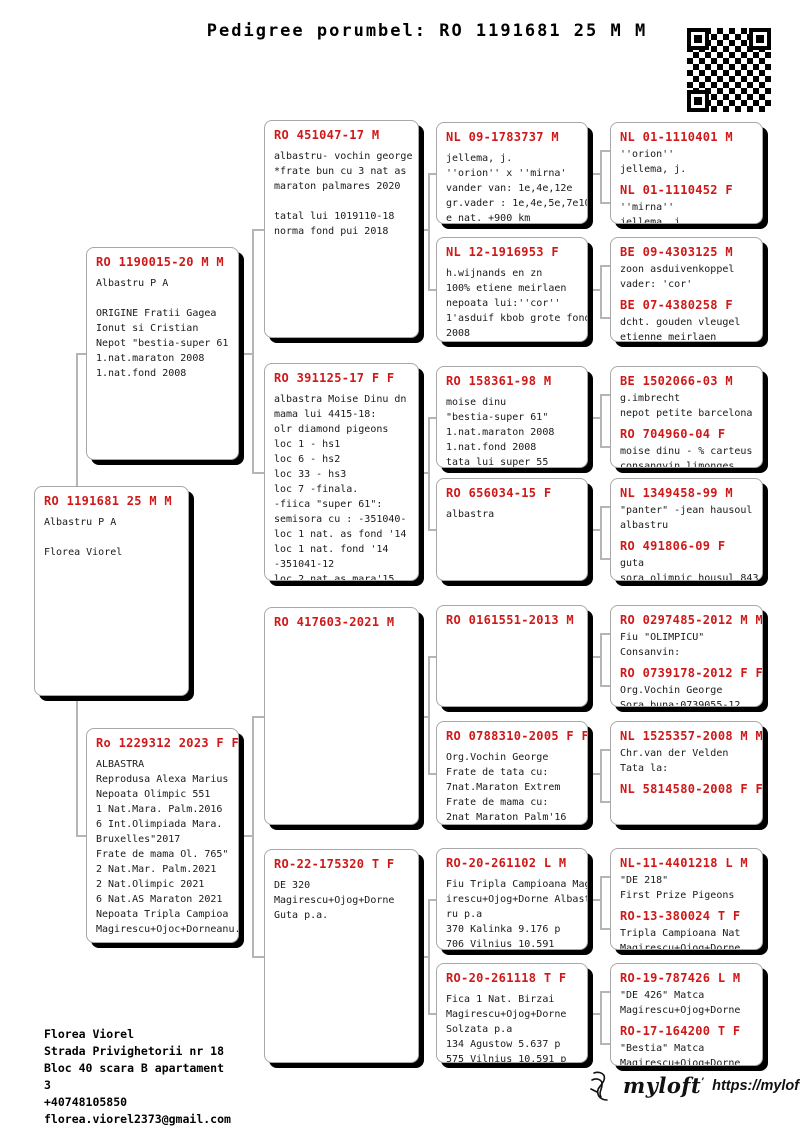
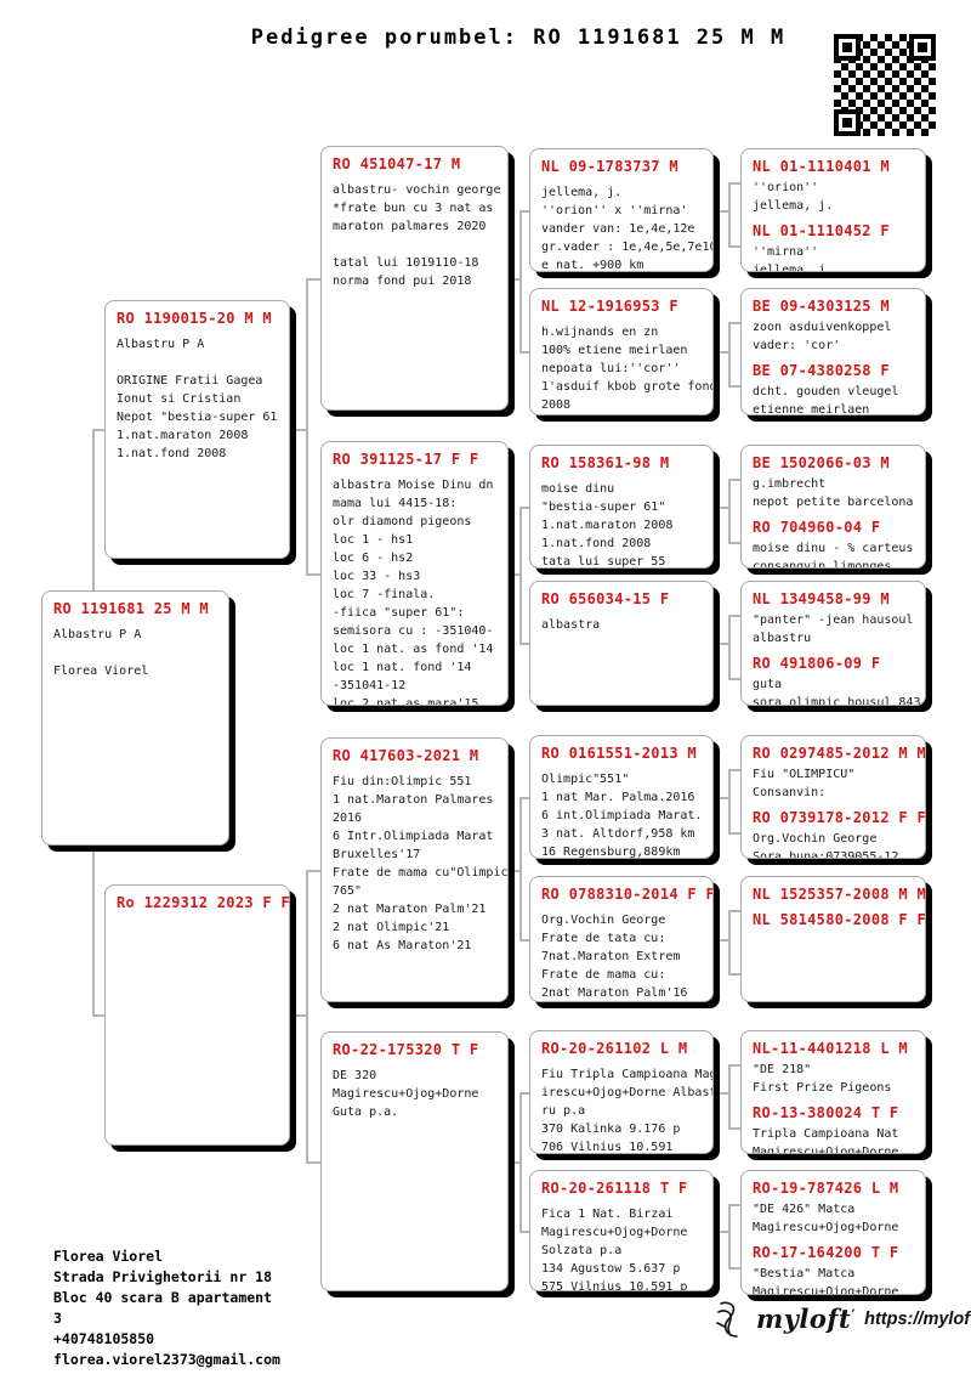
  Pedigree porumbel: RO 1191681 25 M M
  RO 1191681 25 M M
  Albastru P A
  Florea Viorel
  RO 1190015-20 M M
  Albastru P A
  ORIGINE Fratii Gagea
  Ionut si Cristian
  Nepot "bestia-super 61
  1.nat.maraton 2008
  1.nat.fond 2008
  Ro 1229312 2023 F F
- ALBASTRA
- Reprodusa Alexa Marius
- Nepoata Olimpic 551
- 1 Nat.Mara. Palm.2016
- 6 Int.Olimpiada Mara.
- Bruxelles"2017
- Frate de mama Ol. 765"
- 2 Nat.Mar. Palm.2021
- 2 Nat.Olimpic 2021
- 6 Nat.AS Maraton 2021
- Nepoata Tripla Campioa
- Magirescu+Ojoc+Dorneanu.
  RO 451047-17 M
  albastru- vochin george
  *frate bun cu 3 nat as
  maraton palmares 2020
  tatal lui 1019110-18
  norma fond pui 2018
  RO 391125-17 F F
  albastra Moise Dinu dn
  mama lui 4415-18:
  olr diamond pigeons
  loc 1 - hs1
  loc 6 - hs2
  loc 33 - hs3
  loc 7 -finala.
  -fiica "super 61":
  semisora cu : -351040-
  loc 1 nat. as fond '14
  loc 1 nat. fond '14
  -351041-12
  loc 2 nat as mara'15
  RO 417603-2021 M
+ Fiu din:Olimpic 551
+ 1 nat.Maraton Palmares
+ 2016
+ 6 Intr.Olimpiada Marat
+ Bruxelles'17
+ Frate de mama cu"Olimpic
+ 765"
+ 2 nat Maraton Palm'21
+ 2 nat Olimpic'21
+ 6 nat As Maraton'21
  RO-22-175320 T F
  DE 320
  Magirescu+Ojog+Dorne
  Guta p.a.
  NL 09-1783737 M
  jellema, j.
  ''orion'' x ''mirna'
  vander van: 1e,4e,12e
  gr.vader : 1e,4e,5e,7e1
  e nat. +900 km
  NL 12-1916953 F
  h.wijnands en zn
  100% etiene meirlaen
  nepoata lui:''cor''
  1'asduif kbob grote fon
  2008
  RO 158361-98 M
  moise dinu
  "bestia-super 61"
  1.nat.maraton 2008
  1.nat.fond 2008
  tata lui super 55
  RO 656034-15 F
  albastra
  RO 0161551-2013 M
+ Olimpic"551"
+ 1 nat Mar. Palma.2016
+ 6 int.Olimpiada Marat.
+ 3 nat. Altdorf,958 km
+ 16 Regensburg,889km
- RO 0788310-2005 F F
+ RO 0788310-2014 F F
  Org.Vochin George
  Frate de tata cu:
  7nat.Maraton Extrem
  Frate de mama cu:
  2nat Maraton Palm'16
  RO-20-261102 L M
  Fiu Tripla Campioana Ma
  irescu+Ojog+Dorne Albas
  ru p.a
  370 Kalinka 9.176 p
  706 Vilnius 10.591
  RO-20-261118 T F
  Fica 1 Nat. Birzai
  Magirescu+Ojog+Dorne
  Solzata p.a
  134 Agustow 5.637 p
  575 Vilnius 10.591 p
  NL 01-1110401 M
  ''orion''
  jellema, j.
  NL 01-1110452 F
  ''mirna''
  jellema, j.
  BE 09-4303125 M
  zoon asduivenkoppel
  vader: 'cor'
  BE 07-4380258 F
  dcht. gouden vleugel
  etienne meirlaen
  BE 1502066-03 M
  g.imbrecht
  nepot petite barcelona
  RO 704960-04 F
  moise dinu - % carteus
  consangvin limonges
  NL 1349458-99 M
  "panter" -jean hausoul
  albastru
  RO 491806-09 F
  guta
  sora olimpic housul 843
  RO 0297485-2012 M M
  Fiu "OLIMPICU"
  Consanvin:
  RO 0739178-2012 F F
  Org.Vochin George
  Sora buna:0739055-12
  NL 1525357-2008 M M
- Chr.van der Velden
- Tata la:
  NL 5814580-2008 F F
  NL-11-4401218 L M
  "DE 218"
  First Prize Pigeons
  RO-13-380024 T F
  Tripla Campioana Nat
  Magirescu+Ojog+Dorne
  RO-19-787426 L M
  "DE 426" Matca
  Magirescu+Ojog+Dorne
  RO-17-164200 T F
  "Bestia" Matca
  Magirescu+Ojog+Dorne
  Florea Viorel
  Strada Privighetorii nr 18
  Bloc 40 scara B apartament
  3
  +40748105850
  florea.viorel2373@gmail.com
  myloft’
  https://mylof
